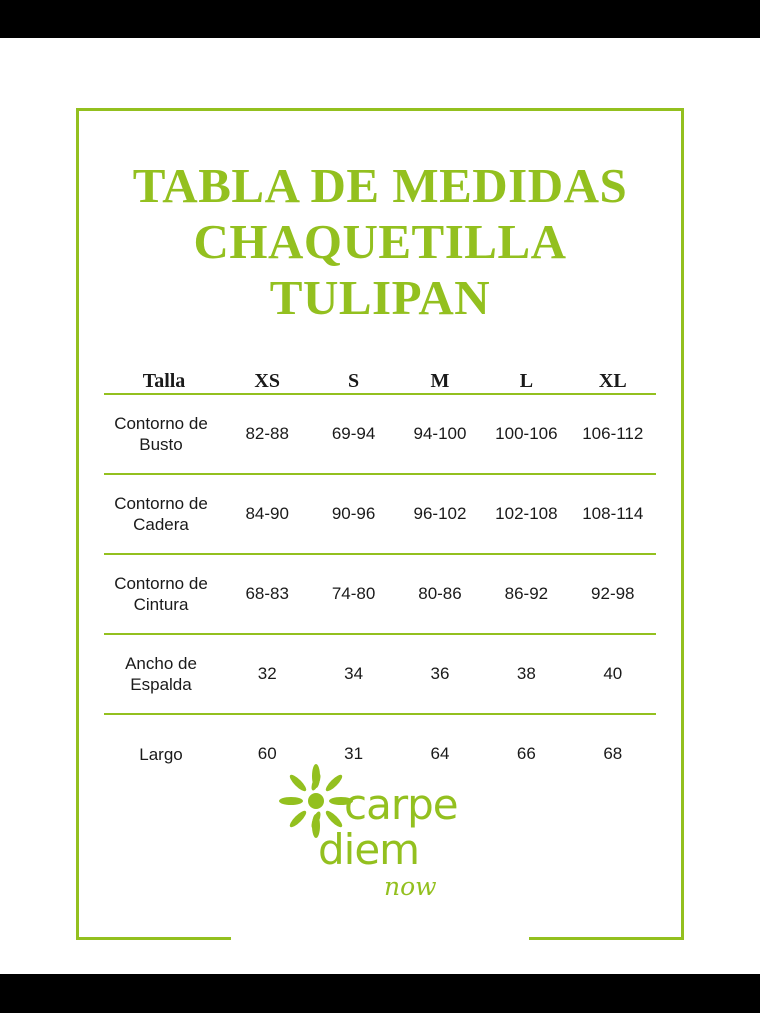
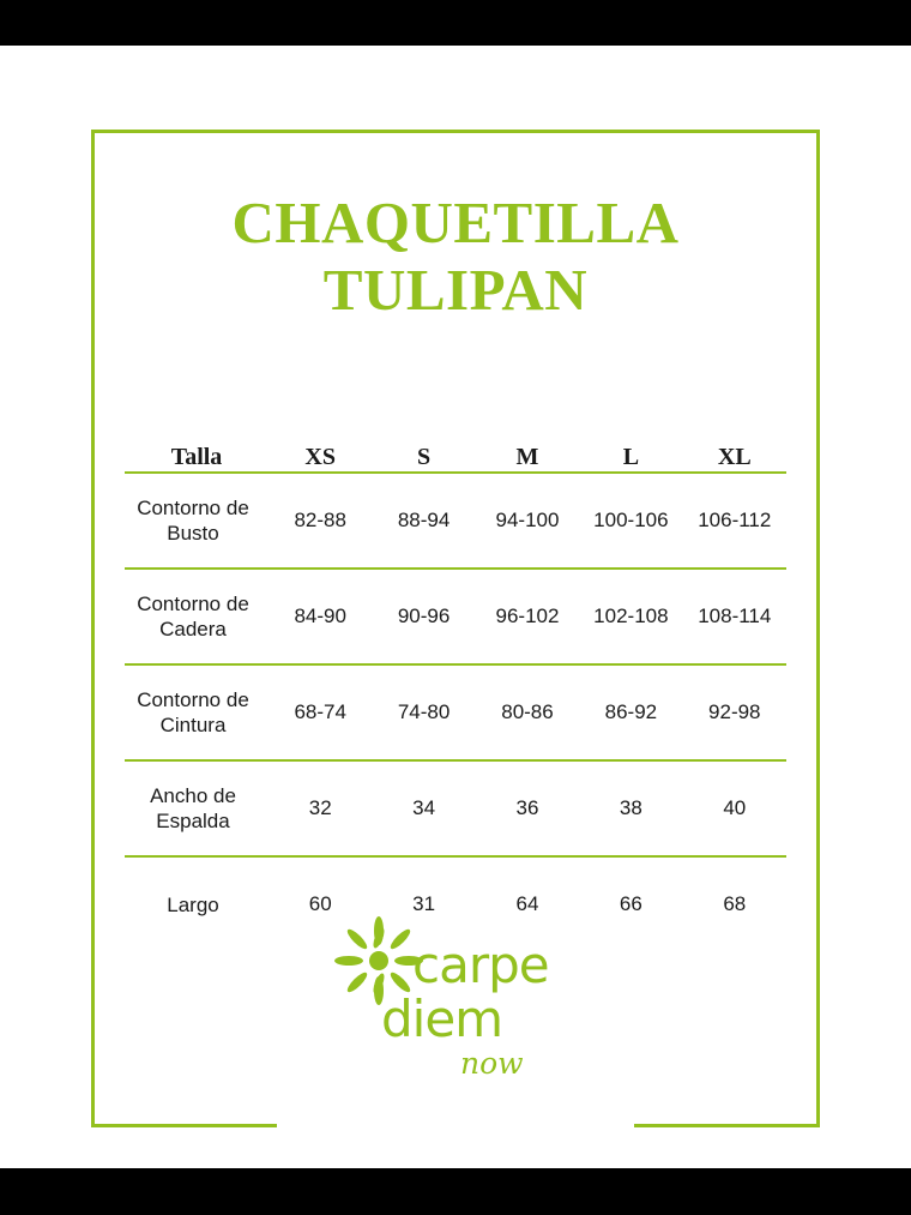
- TABLA DE MEDIDAS
  CHAQUETILLA
  TULIPAN
  Talla	XS	S	M	L	XL
- Contorno de Busto	82-88	69-94	94-100	100-106	106-112
+ Contorno de Busto	82-88	88-94	94-100	100-106	106-112
  Contorno de Cadera	84-90	90-96	96-102	102-108	108-114
- Contorno de Cintura	68-83	74-80	80-86	86-92	92-98
+ Contorno de Cintura	68-74	74-80	80-86	86-92	92-98
  Ancho de Espalda	32	34	36	38	40
  Largo	60	31	64	66	68
  carpe
  diem
  now
